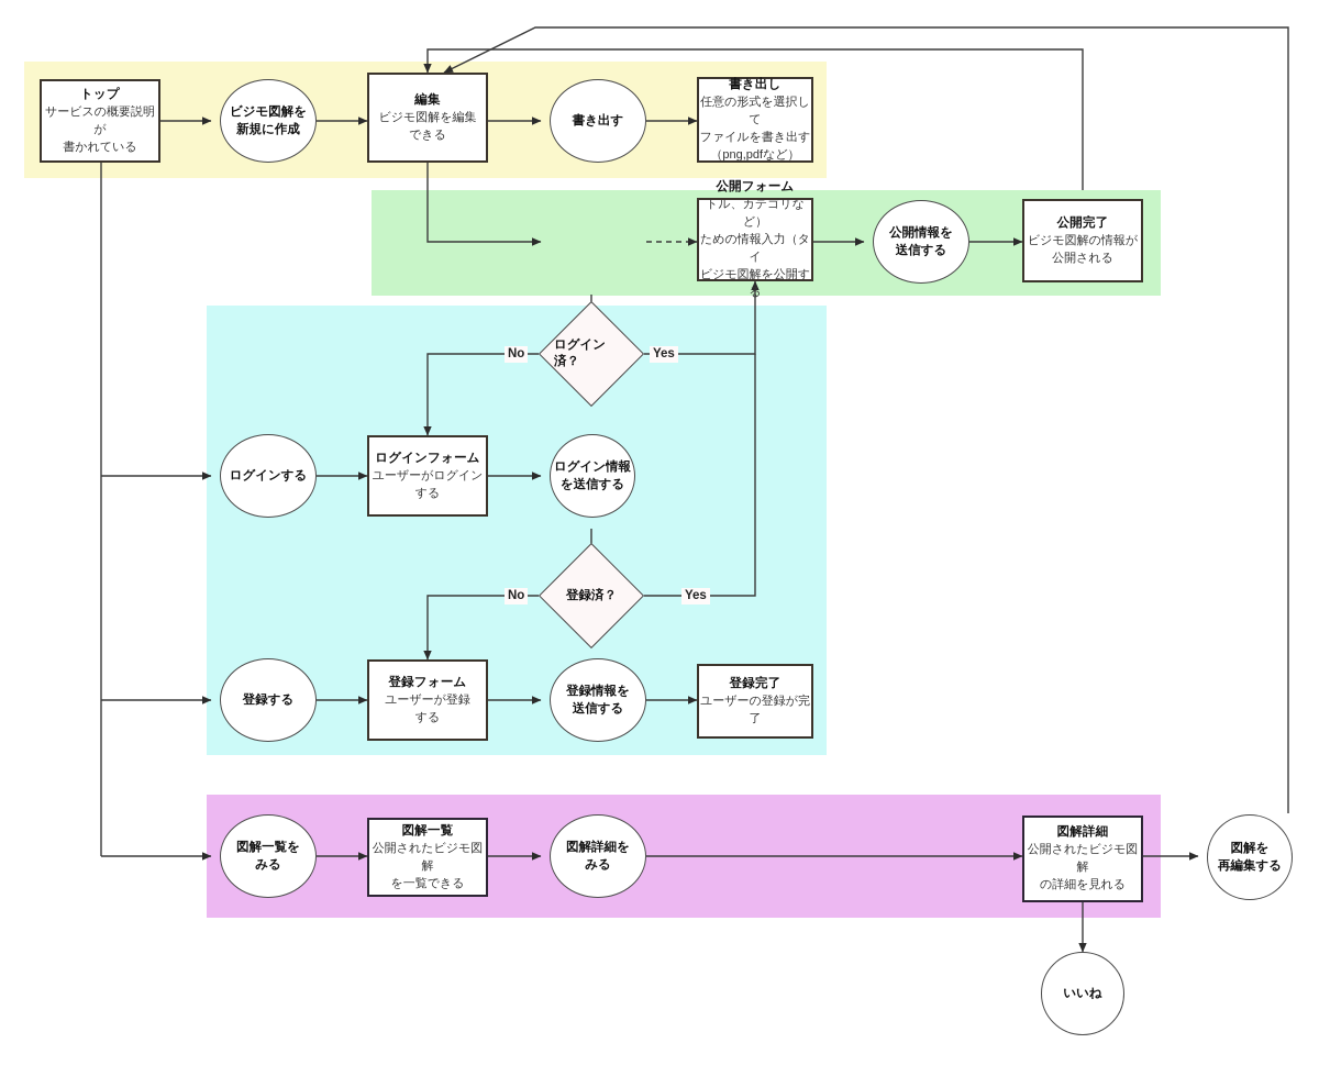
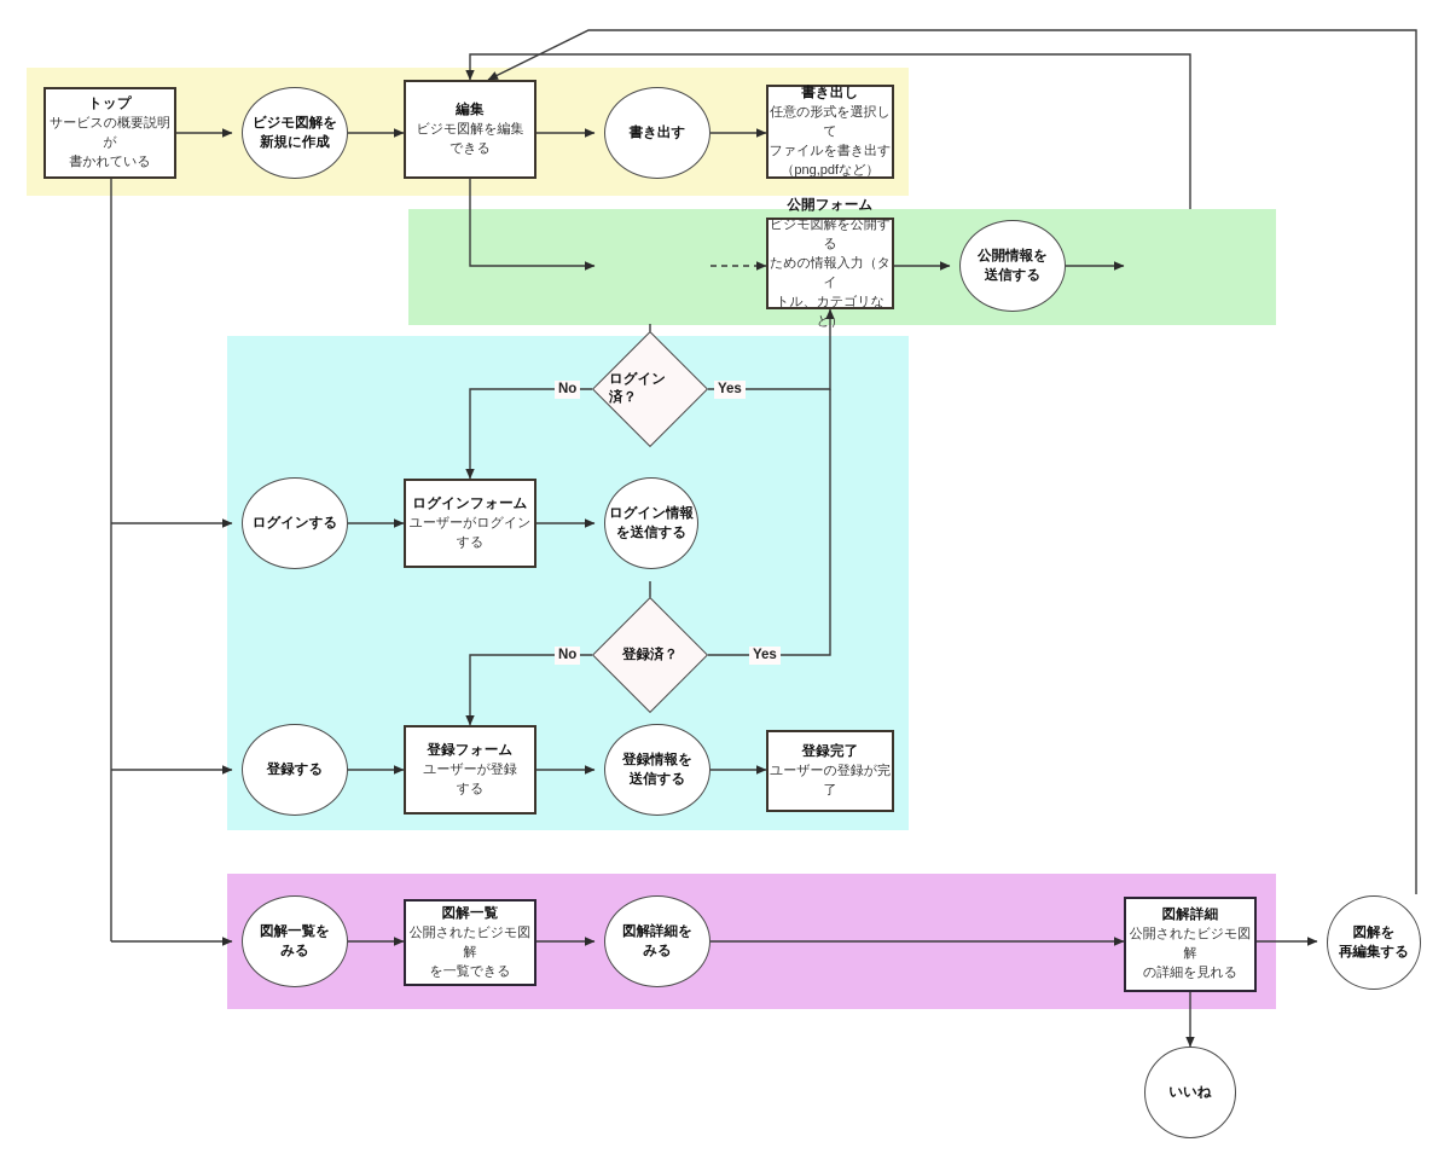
  トップ
  サービスの概要説明が
  書かれている
  ビジモ図解を
  新規に作成
  編集
  ビジモ図解を編集
  できる
  書き出す
  書き出し
  任意の形式を選択して
  ファイルを書き出す
  （png,pdfなど）
  公開フォーム
- トル、カテゴリなど）
+ ビジモ図解を公開する
  ための情報入力（タイ
- ビジモ図解を公開する
+ トル、カテゴリなど）
  公開情報を
  送信する
- 公開完了
- ビジモ図解の情報が
- 公開される
  ログイン済？
  No
  Yes
  ログインする
  ログインフォーム
  ユーザーがログイン
  する
  ログイン情報
  を送信する
  登録済？
  No
  Yes
  登録する
  登録フォーム
  ユーザーが登録
  する
  登録情報を
  送信する
  登録完了
  ユーザーの登録が完了
  図解一覧を
  みる
  図解一覧
  公開されたビジモ図解
  を一覧できる
  図解詳細を
  みる
  図解詳細
  公開されたビジモ図解
  の詳細を見れる
  図解を
  再編集する
  いいね
